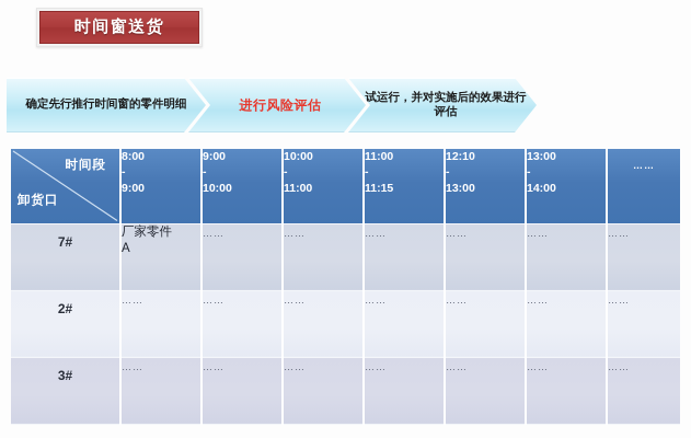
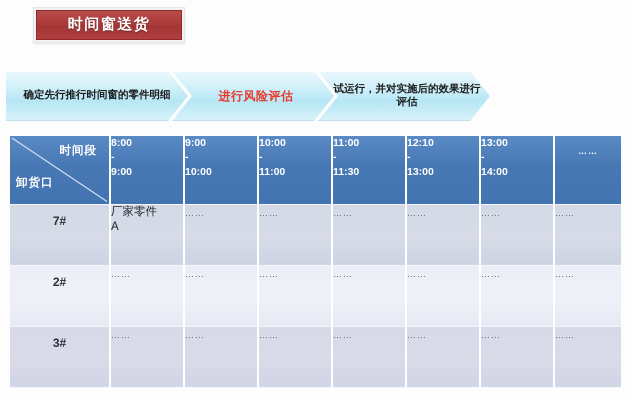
  时间窗送货
  确定先行推行时间窗的零件明细
  进行风险评估
  试运行，并对实施后的效果进行评估
- 时间段 卸货口	8:00 - 9:00	9:00 - 10:00	10:00 - 11:00	11:00 - 11:15	12:10 - 13:00	13:00 - 14:00	……
+ 时间段 卸货口	8:00 - 9:00	9:00 - 10:00	10:00 - 11:00	11:00 - 11:30	12:10 - 13:00	13:00 - 14:00	……
  7#	厂家零件A	……	……	……	……	……	……
  2#	……	……	……	……	……	……	……
  3#	……	……	……	……	……	……	……
